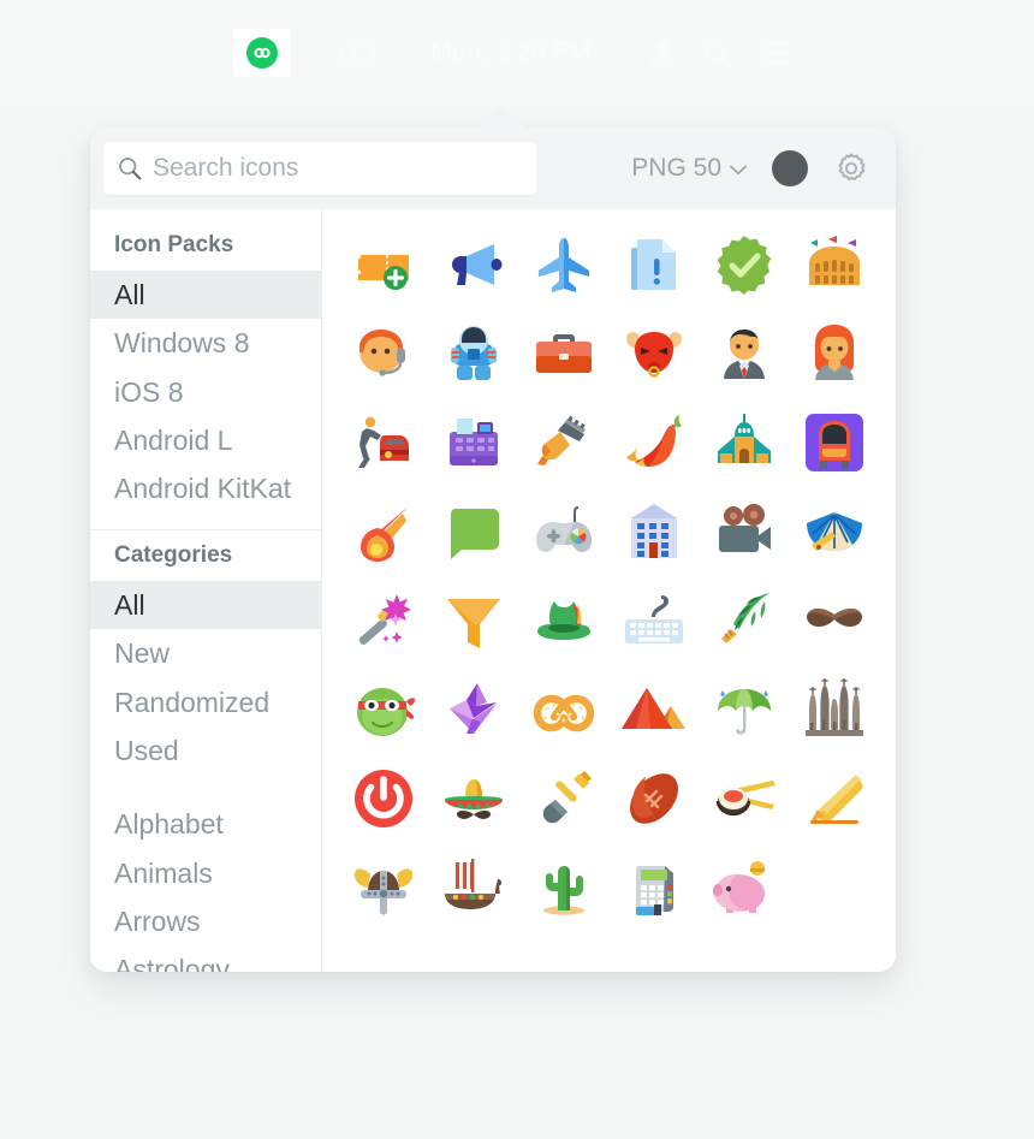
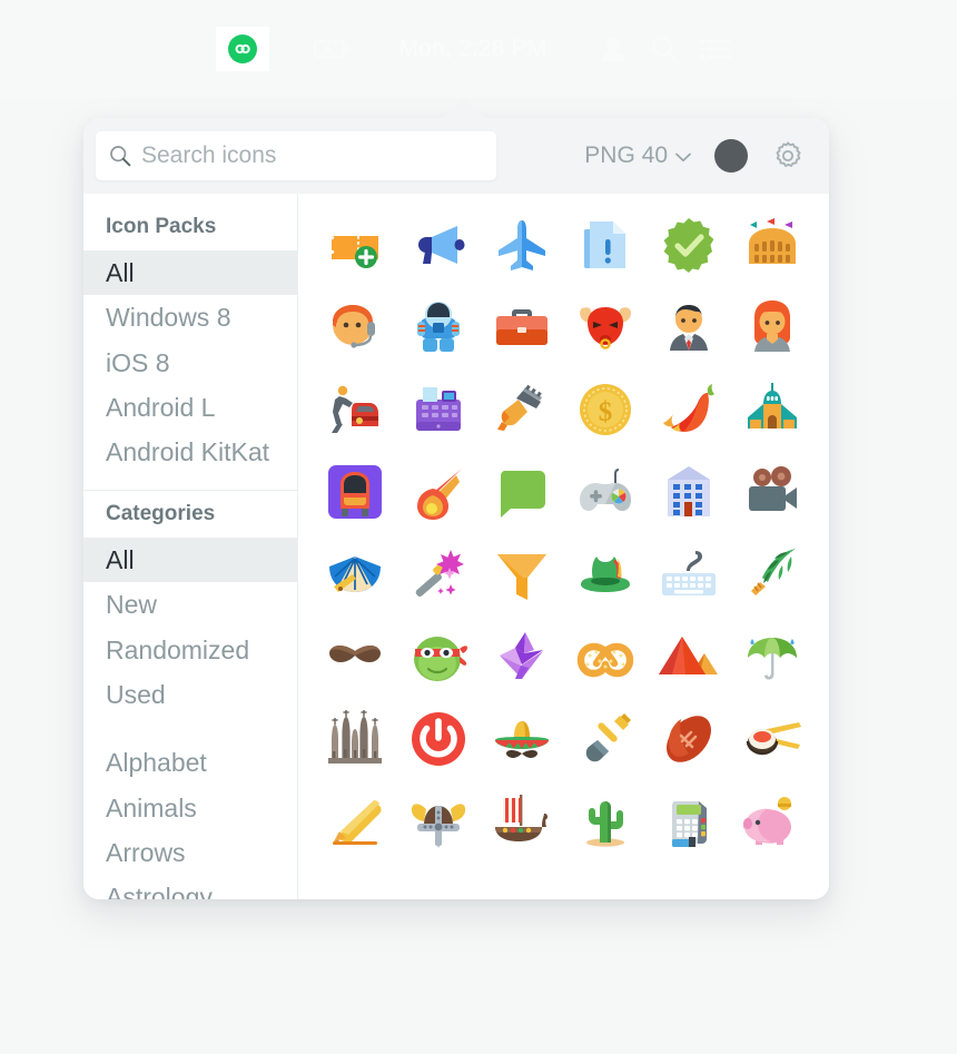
  Search icons
- PNG 50
+ PNG 40
  Icon Packs
  All
  Windows 8
  iOS 8
  Android L
  Android KitKat
  Categories
  All
  New
  Randomized
  Used
  Alphabet
  Animals
  Arrows
  Astrology
+ $
